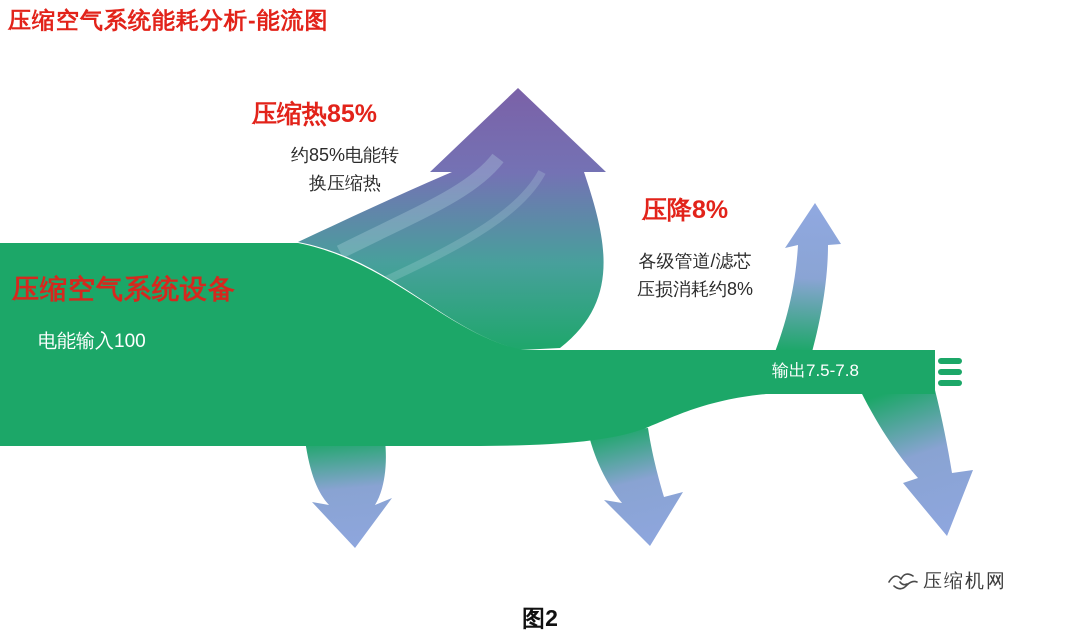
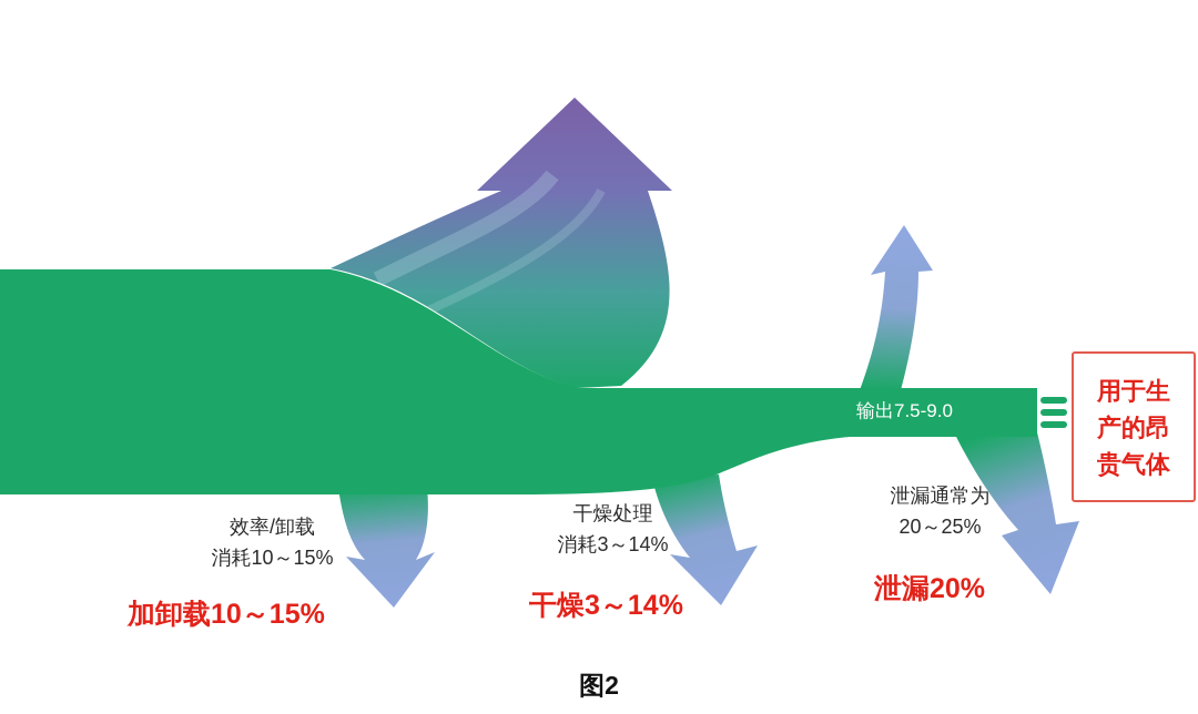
- 压缩空气系统能耗分析-能流图
- 压缩热85%
- 约85%电能转
- 换压缩热
- 压降8%
- 各级管道/滤芯
- 压损消耗约8%
- 压缩空气系统设备
- 电能输入100
- 输出7.5-7.8
+ 输出7.5-9.0
+ 用于生
+ 产的昂
+ 贵气体
+ 效率/卸载
+ 消耗10～15%
+ 加卸载10～15%
+ 干燥处理
+ 消耗3～14%
+ 干燥3～14%
+ 泄漏通常为
+ 20～25%
+ 泄漏20%
  图2
- 压缩机网
